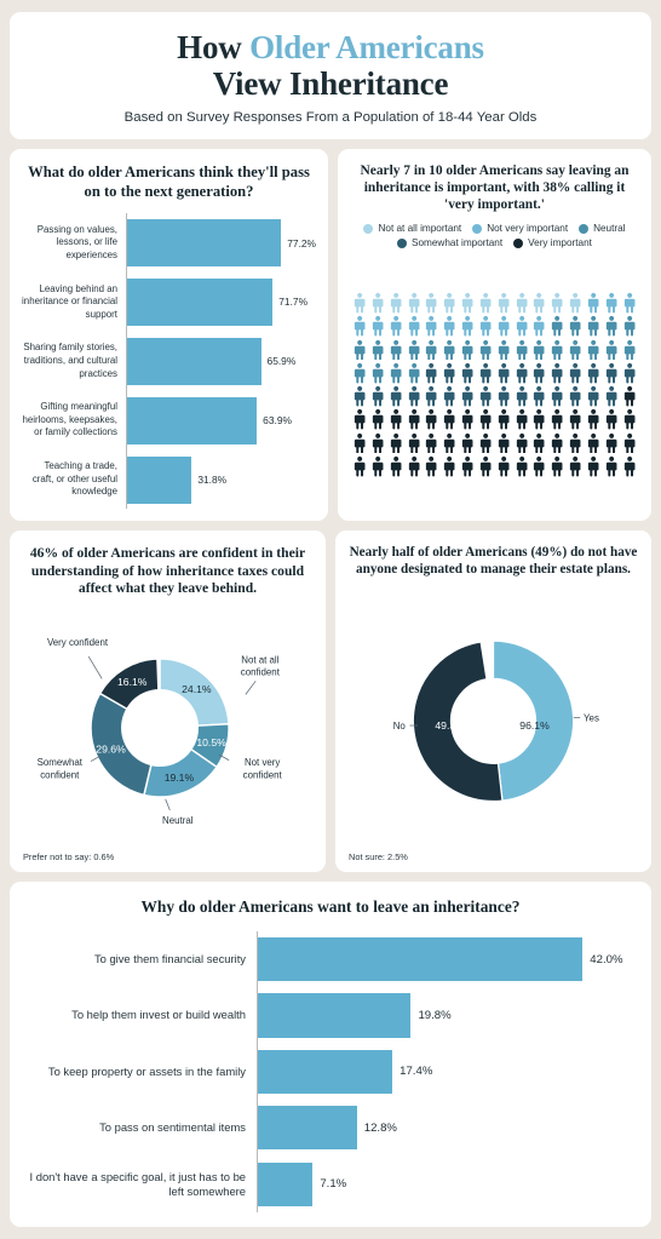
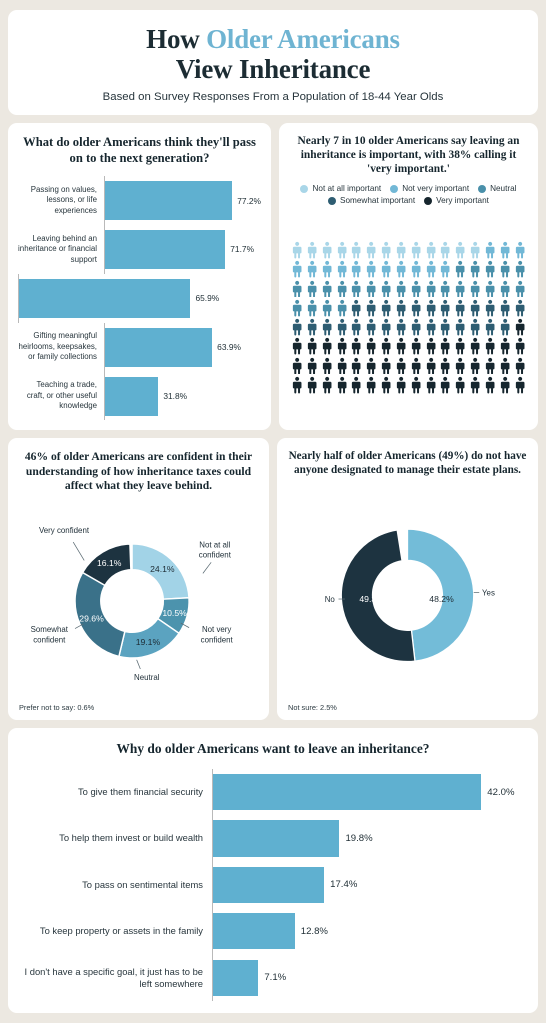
  How Older Americans
  View Inheritance
  Based on Survey Responses From a Population of 18-44 Year Olds
  What do older Americans think they'll pass on to the next generation?
  Passing on values, lessons, or life experiences
  77.2%
  Leaving behind an inheritance or financial support
  71.7%
- Sharing family stories, traditions, and cultural practices
  65.9%
  Gifting meaningful heirlooms, keepsakes, or family collections
  63.9%
  Teaching a trade, craft, or other useful knowledge
  31.8%
  Nearly 7 in 10 older Americans say leaving an inheritance is important, with 38% calling it 'very important.'
  Not at all important
  Not very important
  Neutral
  Somewhat important
  Very important
  46% of older Americans are confident in their understanding of how inheritance taxes could affect what they leave behind.
  24.1%
  10.5%
  19.1%
  29.6%
  16.1%
  Not at all
  confident
  Not very
  confident
  Neutral
  Somewhat
  confident
  Very confident
  Prefer not to say: 0.6%
  Nearly half of older Americans (49%) do not have anyone designated to manage their estate plans.
- 96.1%
+ 48.2%
  49.3%
  Yes
  No
  Not sure: 2.5%
  Why do older Americans want to leave an inheritance?
  To give them financial security
  42.0%
  To help them invest or build wealth
  19.8%
- To keep property or assets in the family
+ To pass on sentimental items
  17.4%
- To pass on sentimental items
+ To keep property or assets in the family
  12.8%
  I don't have a specific goal, it just has to be left somewhere
  7.1%
